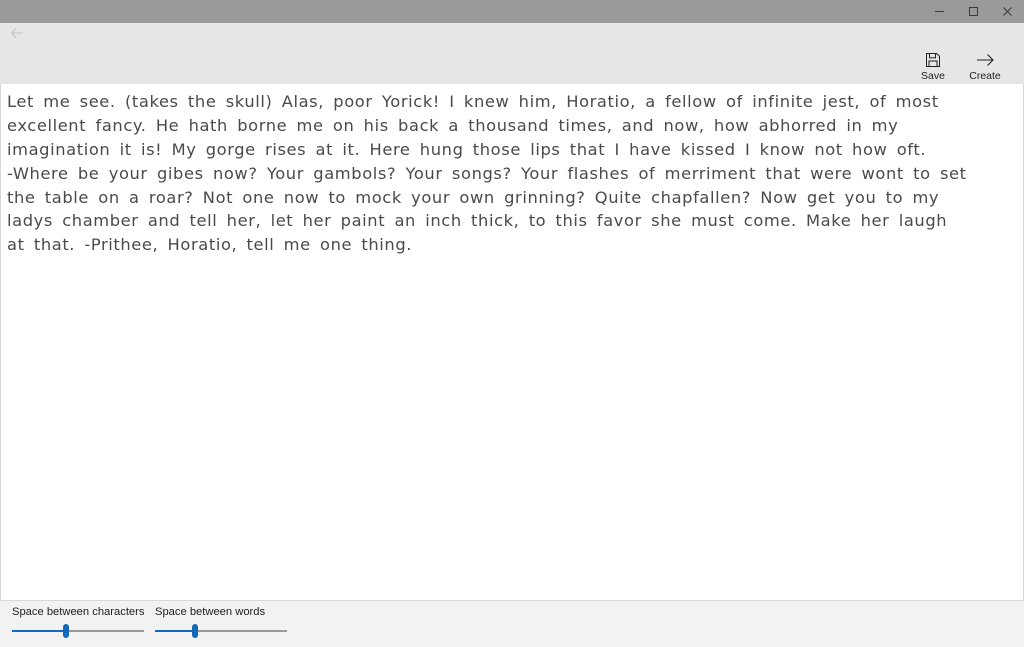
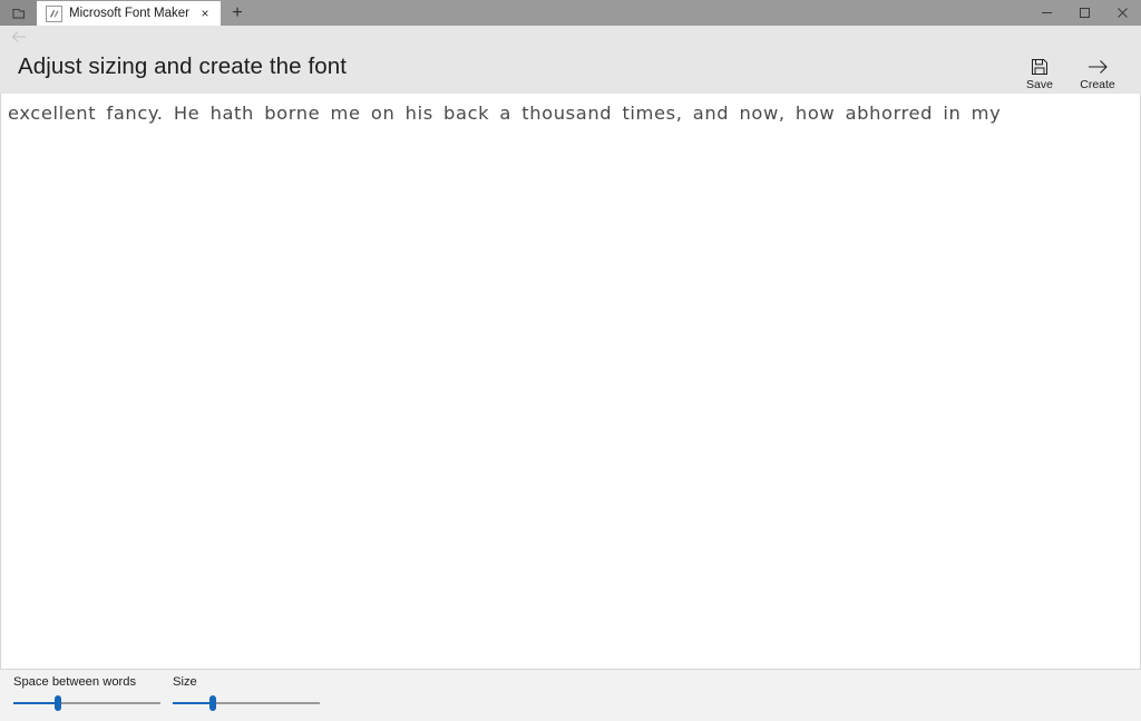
+ Microsoft Font Maker
+ ×
+ +
+ Adjust sizing and create the font
  Save
  Create
- Let me see. (takes the skull) Alas, poor Yorick! I knew him, Horatio, a fellow of infinite jest, of most
  excellent fancy. He hath borne me on his back a thousand times, and now, how abhorred in my
- imagination it is! My gorge rises at it. Here hung those lips that I have kissed I know not how oft.
- -Where be your gibes now? Your gambols? Your songs? Your flashes of merriment that were wont to set
- the table on a roar? Not one now to mock your own grinning? Quite chapfallen? Now get you to my
- ladys chamber and tell her, let her paint an inch thick, to this favor she must come. Make her laugh
- at that. -Prithee, Horatio, tell me one thing.
- Space between characters
  Space between words
+ Size
